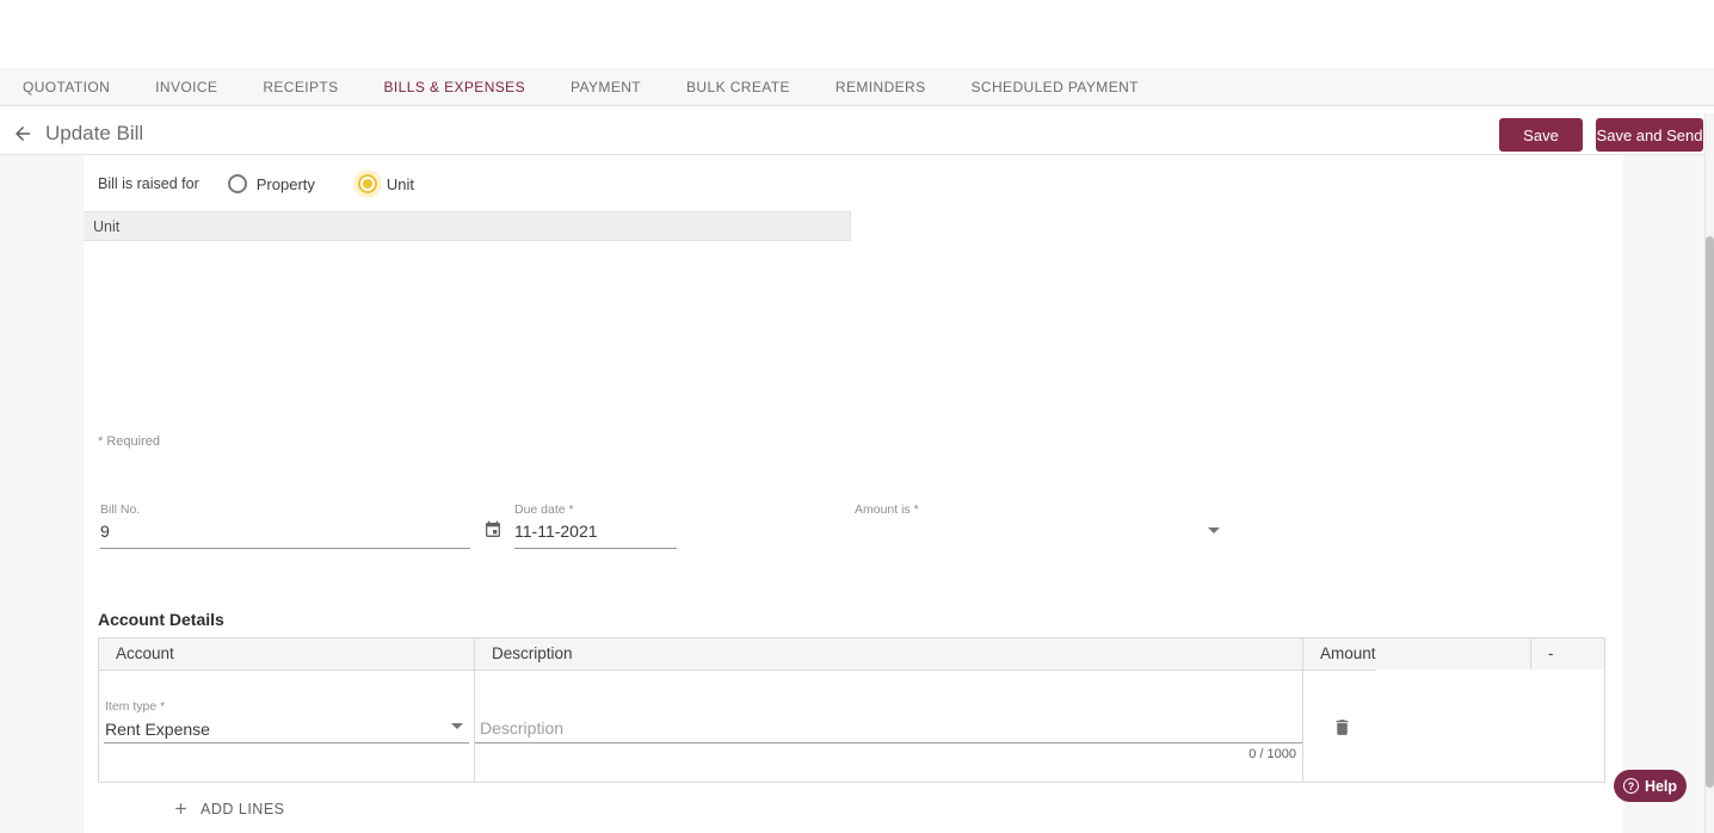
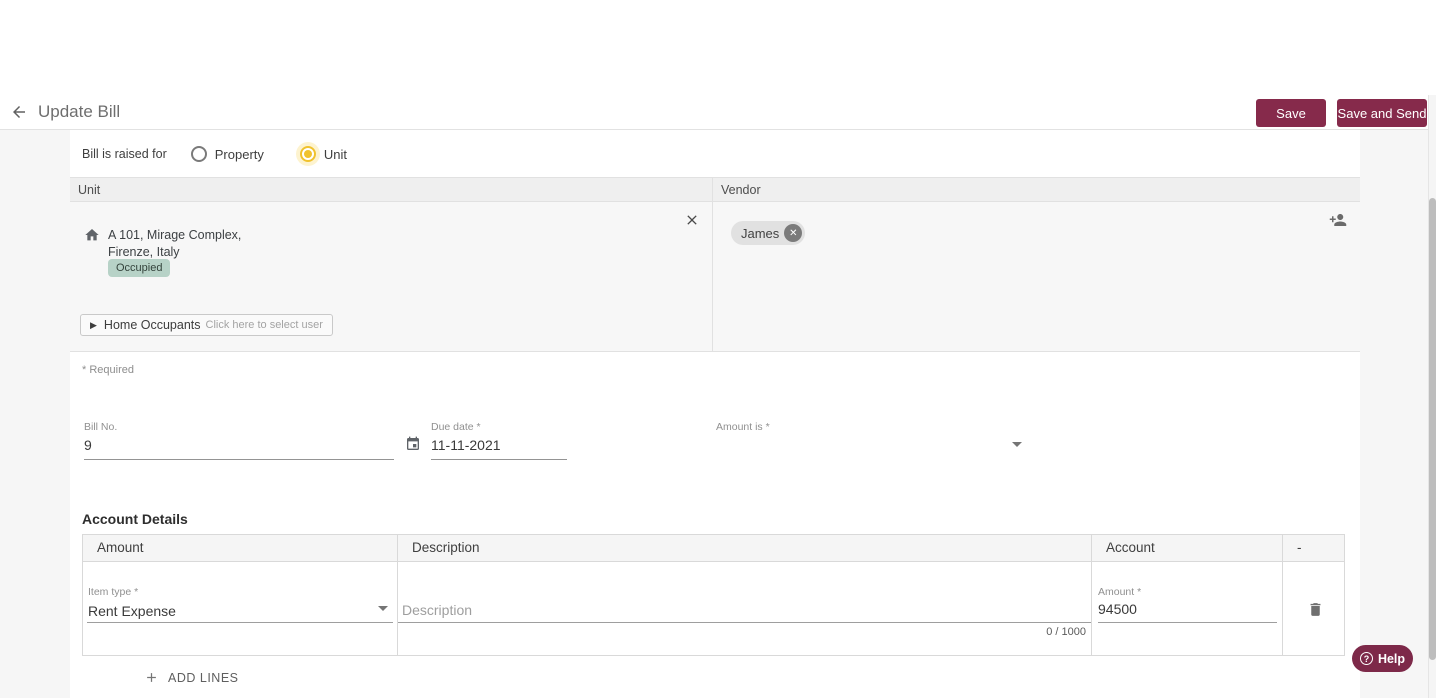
- QUOTATION
- INVOICE
- RECEIPTS
- BILLS & EXPENSES
- PAYMENT
- BULK CREATE
- REMINDERS
- SCHEDULED PAYMENT
  Update Bill
  Save
  Save and Send
  Bill is raised for
  Property
  Unit
  Unit
+ A 101, Mirage Complex,
+ Firenze, Italy
+ Occupied
+ ▶
+ Home Occupants
+ Click here to select user
+ Vendor
+ James
+ ✕
  * Required
  Bill No.
  9
  Due date *
  11-11-2021
  Amount is *
  Account Details
- Account
+ Amount
  Description
- Amount
+ Account
  -
  Item type *
  Rent Expense
  Description
  0 / 1000
+ Amount *
+ 94500
  ADD LINES
  ?
  Help
